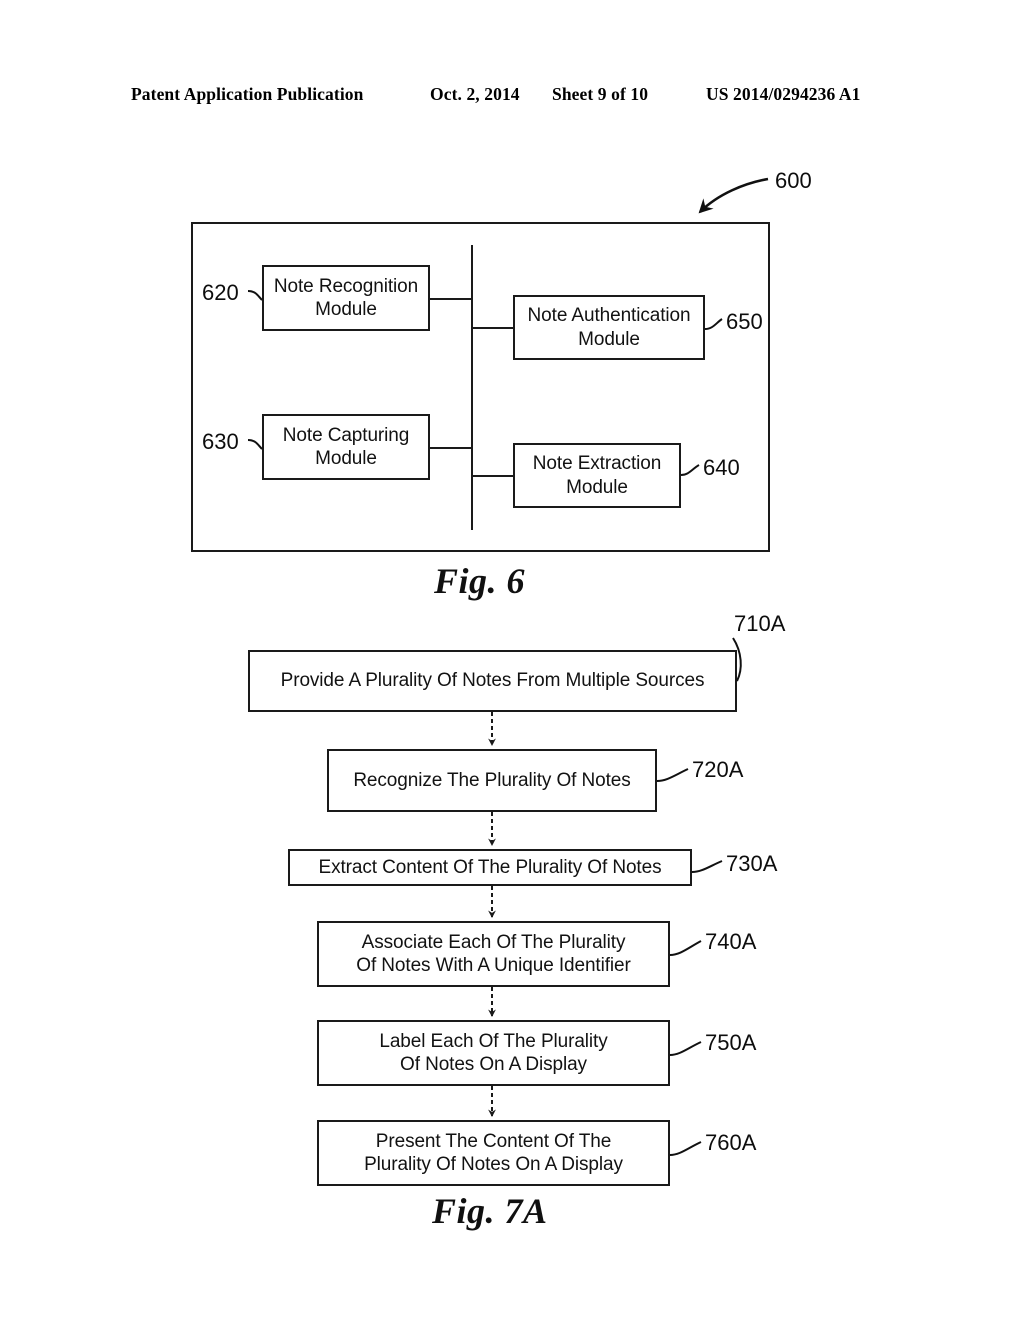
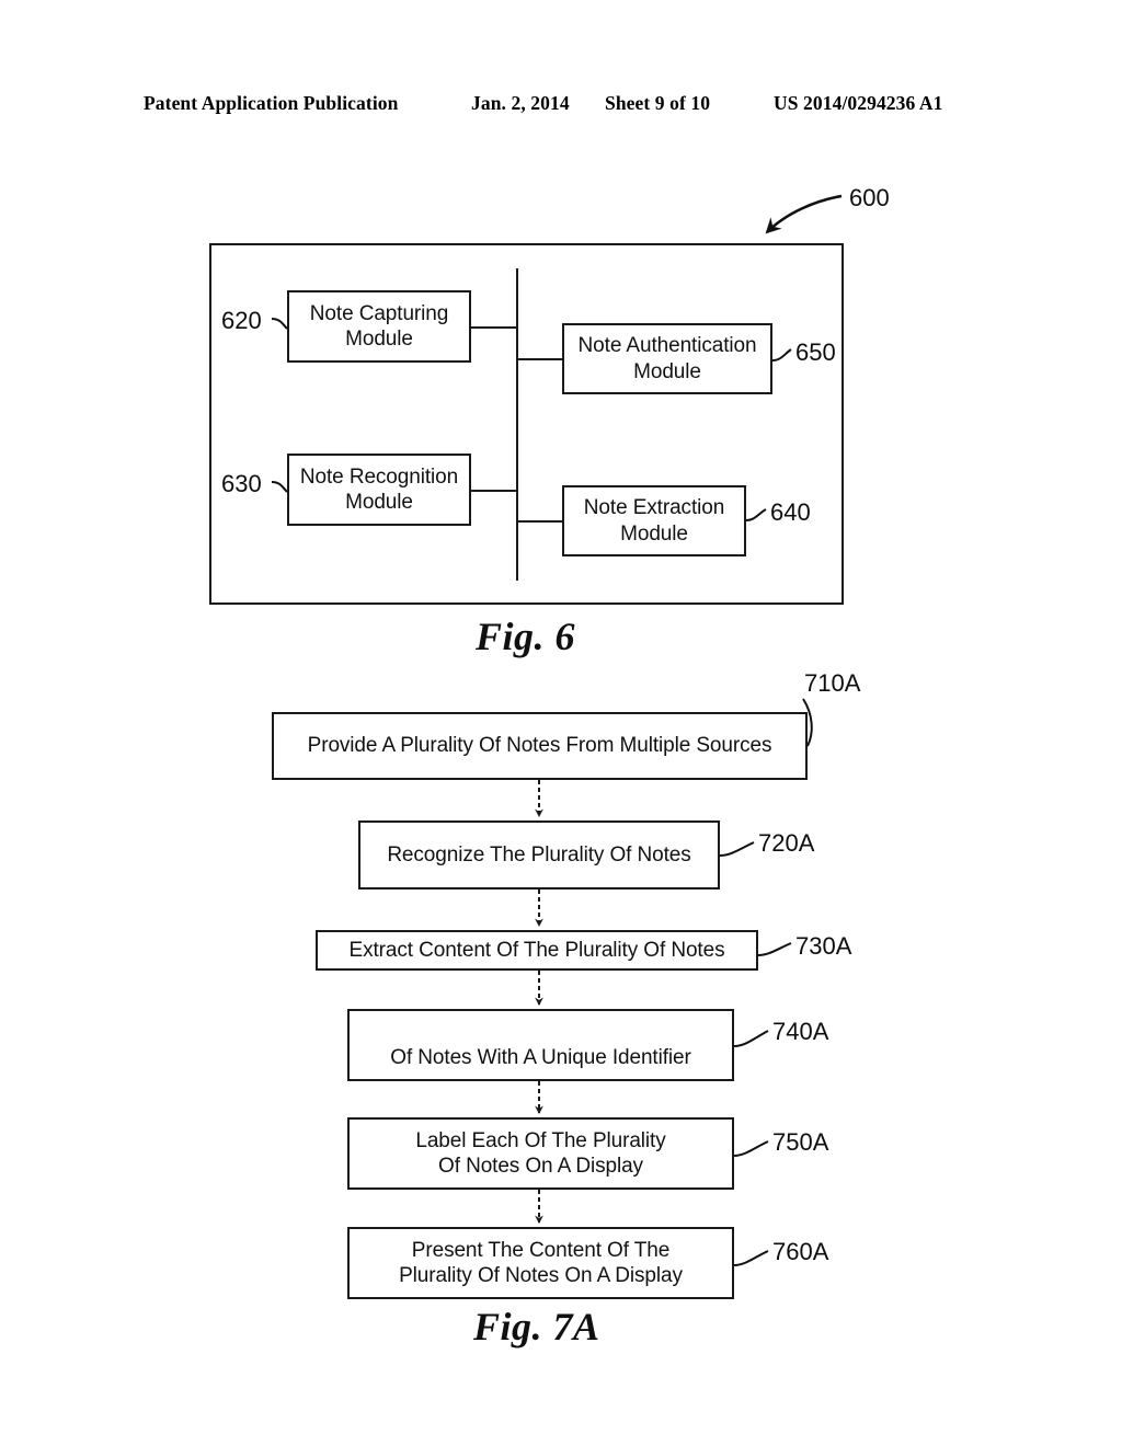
  Patent Application Publication
- Oct. 2, 2014
+ Jan. 2, 2014
  Sheet 9 of 10
  US 2014/0294236 A1
- Note Recognition
+ Note Capturing
  Module
  Note Authentication
  Module
- Note Capturing
+ Note Recognition
  Module
  Note Extraction
  Module
  620
  650
  630
  640
  600
  Fig. 6
  Provide A Plurality Of Notes From Multiple Sources
  Recognize The Plurality Of Notes
  Extract Content Of The Plurality Of Notes
- Associate Each Of The Plurality
  Of Notes With A Unique Identifier
  Label Each Of The Plurality
  Of Notes On A Display
  Present The Content Of The
  Plurality Of Notes On A Display
  710A
  720A
  730A
  740A
  750A
  760A
  Fig. 7A
